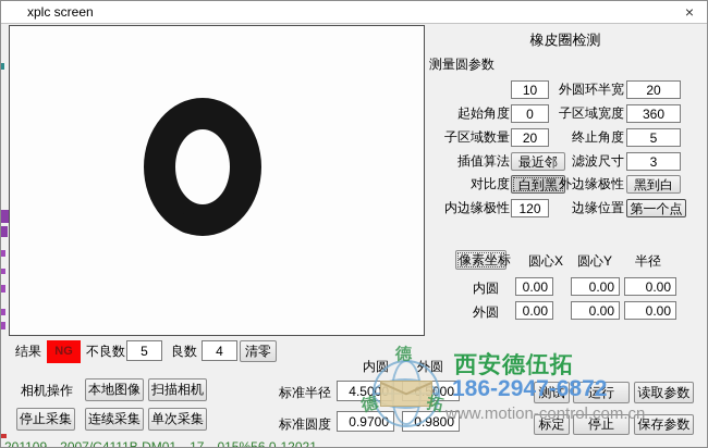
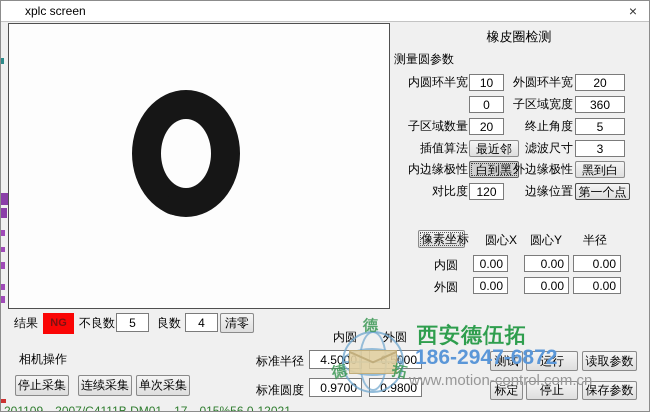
  xplc screen
  ×
  橡皮圈检测
  测量圆参数
+ 内圆环半宽
  10
  外圆环半宽
  20
- 起始角度
  0
  子区域宽度
  360
  子区域数量
  20
  终止角度
  5
  插值算法
  最近邻
  滤波尺寸
  3
- 对比度
+ 内边缘极性
  白到黑
  外边缘极性
  黑到白
- 内边缘极性
+ 对比度
  120
  边缘位置
  第一个点
  像素坐标
  圆心X
  圆心Y
  半径
  内圆
  0.00
  0.00
  0.00
  外圆
  0.00
  0.00
  0.00
  结果
  NG
  不良数
  5
  良数
  4
  清零
  相机操作
- 本地图像
- 扫描相机
  停止采集
  连续采集
  单次采集
  内圆
  外圆
  标准半径
  4.500
  标准圆度
  0.9700
  0.9800
  测试
  运行
  读取参数
  标定
  停止
  保存参数
  德
  西安德伍拓
  186-2947-6872
  www.motion-control.com.cn
